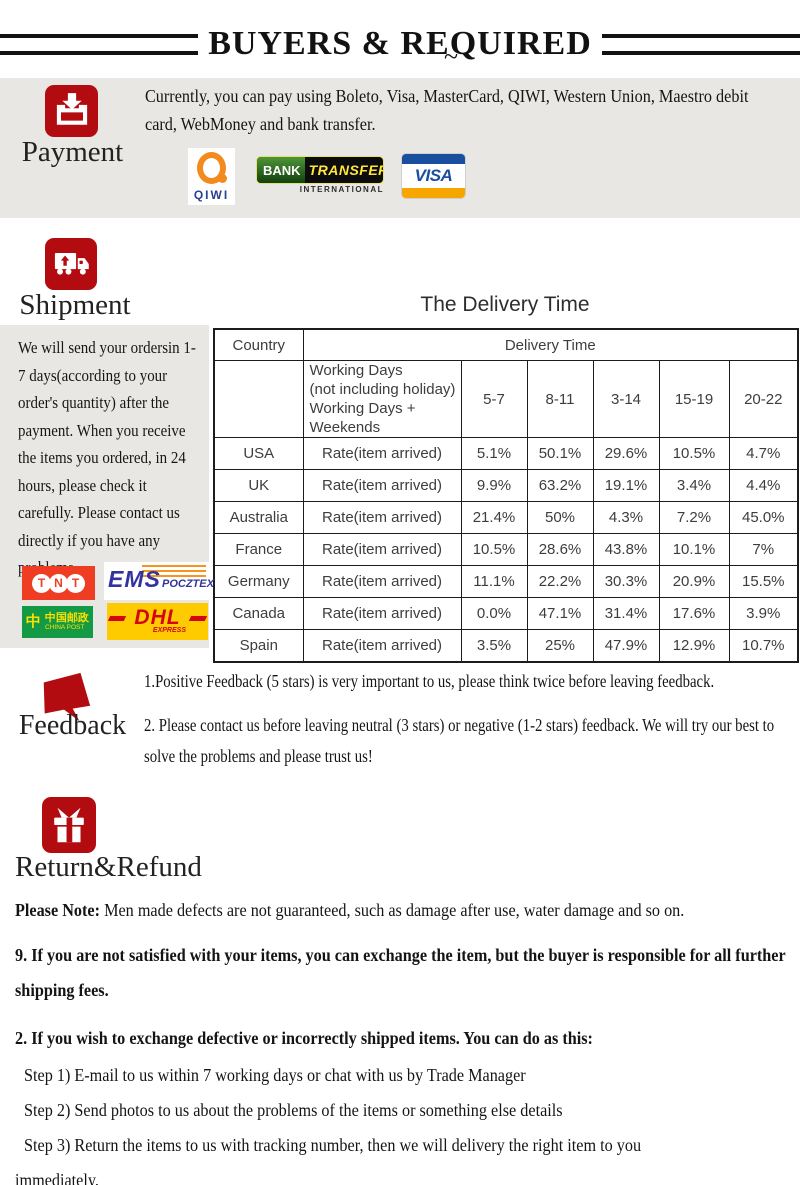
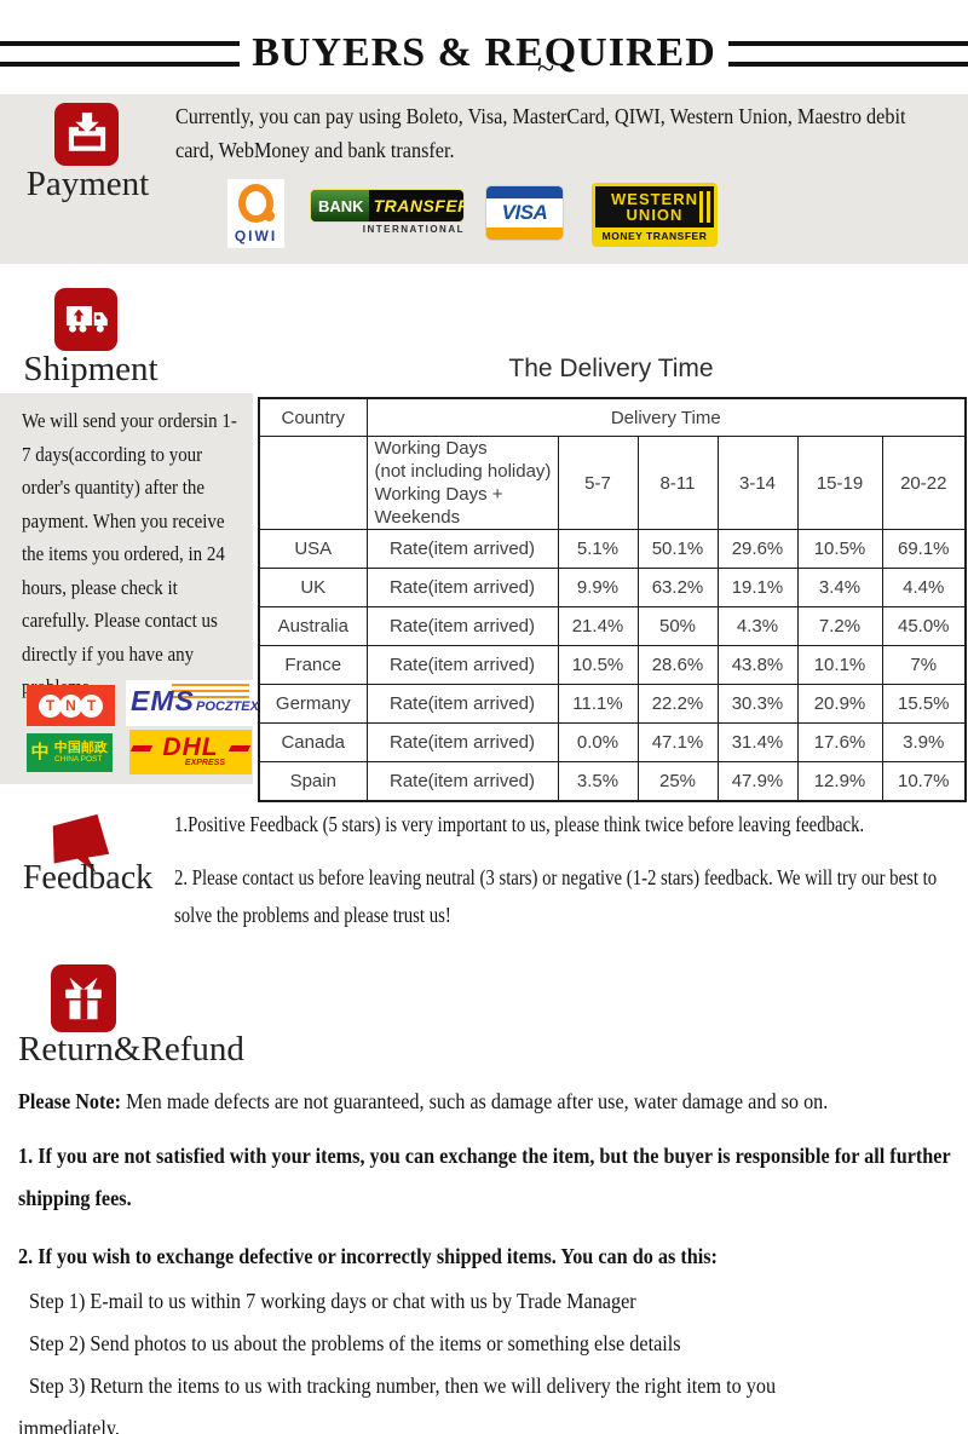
  BUYERS & REQUIRED
  ~
  Payment
  Currently, you can pay using Boleto, Visa, MasterCard, QIWI, Western Union, Maestro debit card, WebMoney and bank transfer.
  QIWI
  BANK
  TRANSFE
  INTERNATIONAL
  VISA
+ WESTERN
+ UNION
+ MONEY TRANSFER
  Shipment
  The Delivery Time
  We will send your ordersin 1-7 days(according to your order's quantity) after the payment. When you receive the items you ordered, in 24 hours, please check it carefully. Please contact us directly if you have any
  Country	Delivery Time
  	Working Days (not including holiday) Working Days + Weekends	5-7	8-11	3-14	15-19	20-22
- USA	Rate(item arrived)	5.1%	50.1%	29.6%	10.5%	4.7%
+ USA	Rate(item arrived)	5.1%	50.1%	29.6%	10.5%	69.1%
  UK	Rate(item arrived)	9.9%	63.2%	19.1%	3.4%	4.4%
  Australia	Rate(item arrived)	21.4%	50%	4.3%	7.2%	45.0%
  France	Rate(item arrived)	10.5%	28.6%	43.8%	10.1%	7%
  Germany	Rate(item arrived)	11.1%	22.2%	30.3%	20.9%	15.5%
  Canada	Rate(item arrived)	0.0%	47.1%	31.4%	17.6%	3.9%
  Spain	Rate(item arrived)	3.5%	25%	47.9%	12.9%	10.7%
  T
  N
  T
  EMS
  POCZTEX
  中
  中国邮政
  DHL
  Feedback
  1.Positive Feedback (5 stars) is very important to us, please think twice before leaving feedback.
  2. Please contact us before leaving neutral (3 stars) or negative (1-2 stars) feedback. We will try our best to solve the problems and please trust us!
  Return&Refund
  Please Note: Men made defects are not guaranteed, such as damage after use, water damage and so on.
- 9. If you are not satisfied with your items, you can exchange the item, but the buyer is responsible for all further shipping fees.
+ 1. If you are not satisfied with your items, you can exchange the item, but the buyer is responsible for all further shipping fees.
  2. If you wish to exchange defective or incorrectly shipped items. You can do as this:
  Step 1) E-mail to us within 7 working days or chat with us by Trade Manager
  Step 2) Send photos to us about the problems of the items or something else details
  Step 3) Return the items to us with tracking number, then we will delivery the right item to you immediately.
